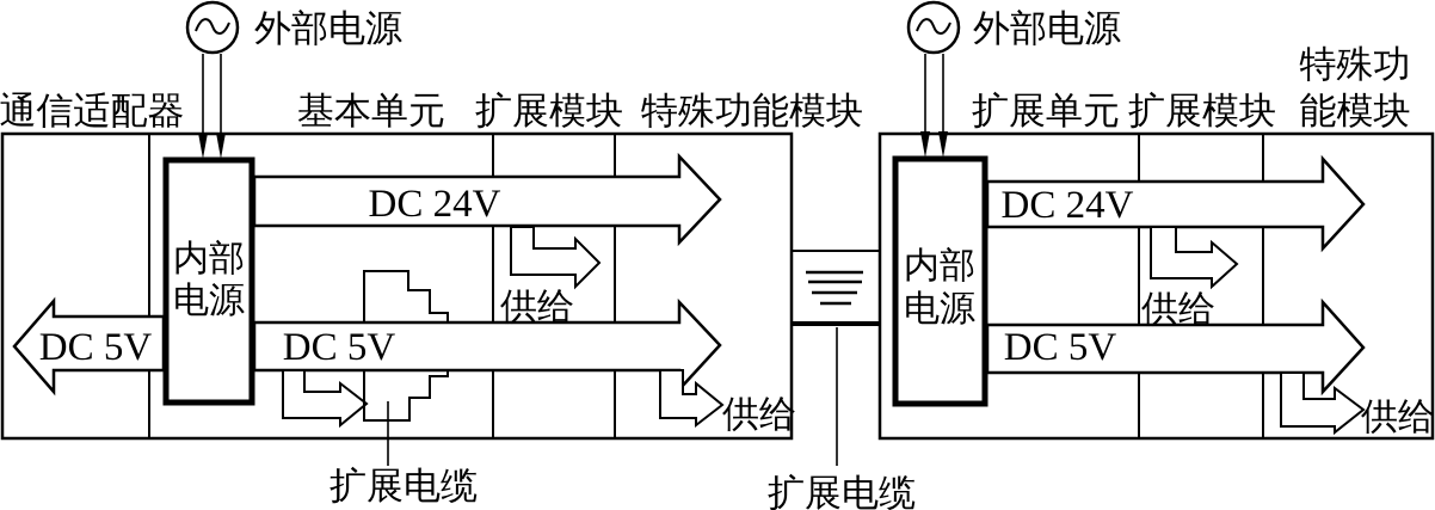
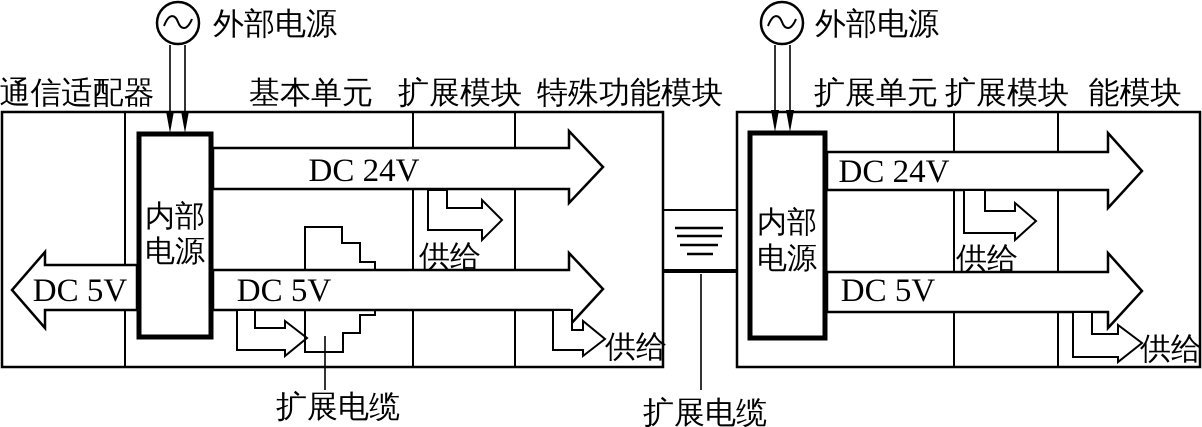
  外部电源
  通信适配器
  基本单元
  扩展模块
  特殊功能模块
  内部
  电源
  DC 24V
  DC 5V
  DC 5V
  供给
  供给
  扩展电缆
  扩展电缆
  外部电源
  扩展单元
  扩展模块
- 特殊功
  能模块
  内部
  电源
  DC 24V
  DC 5V
  供给
  供给
